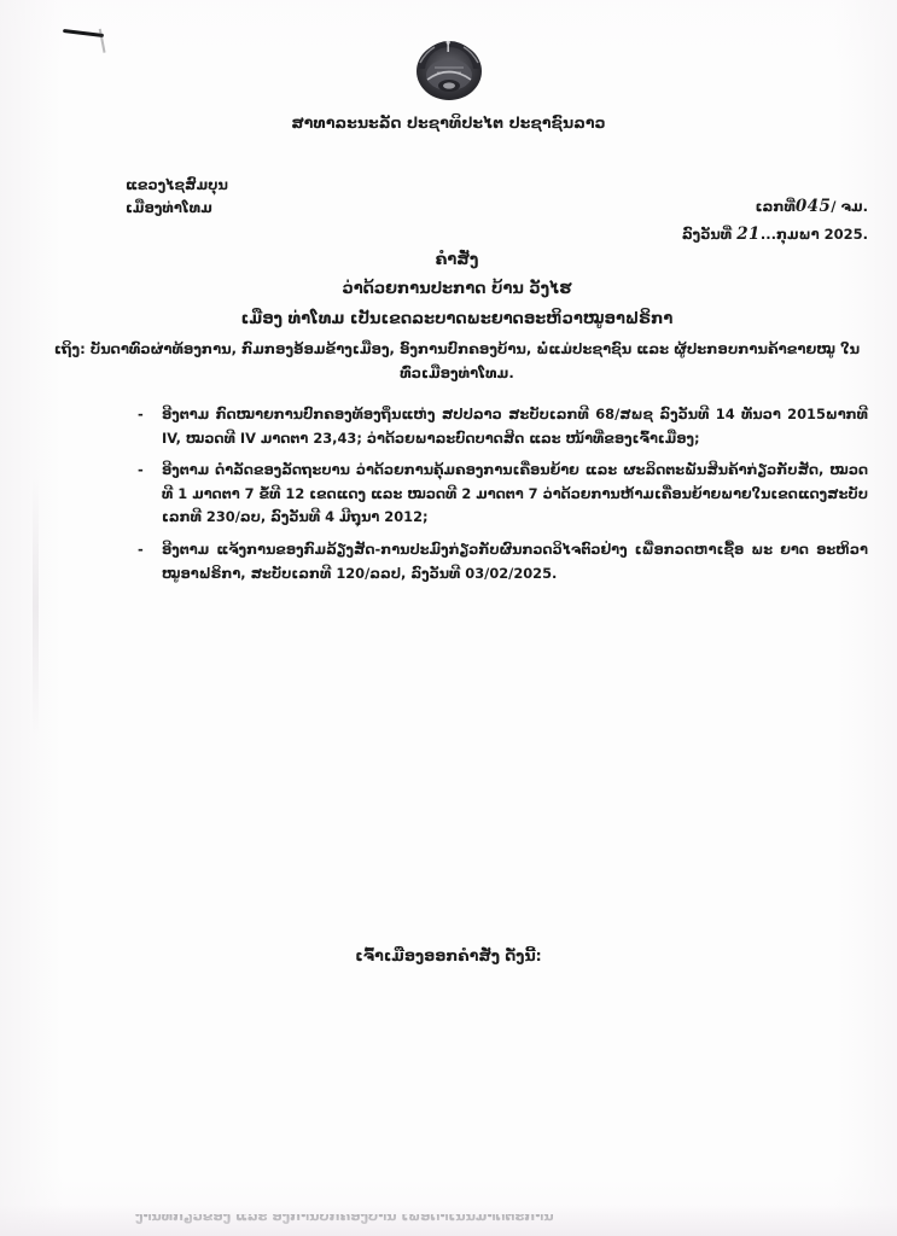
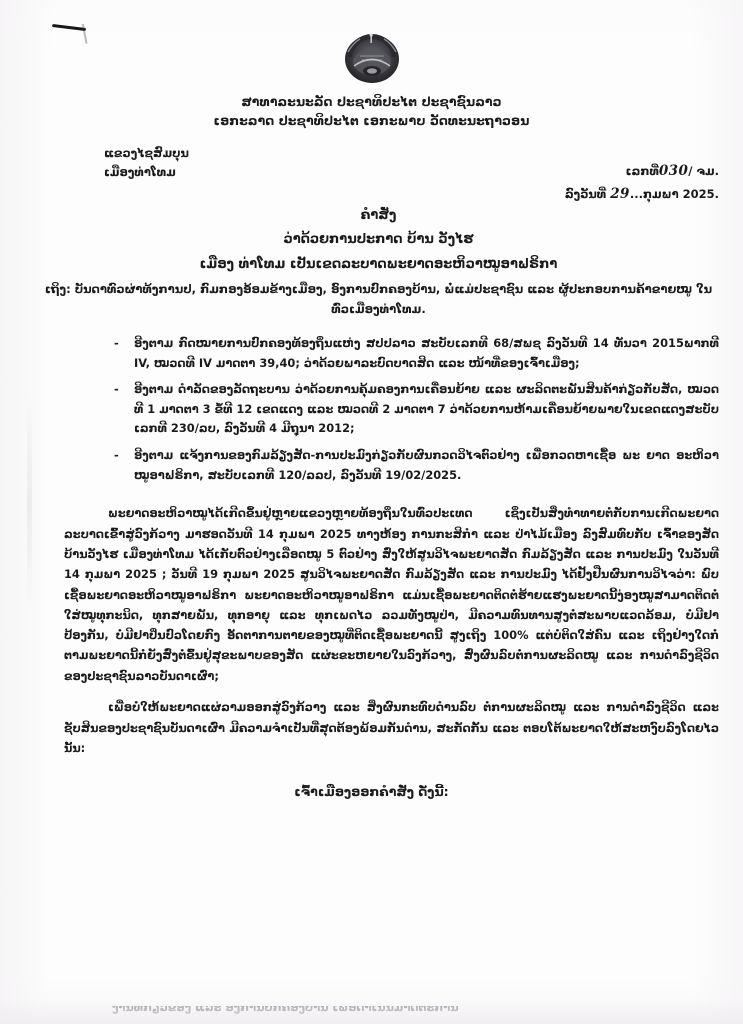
  ສາທາລະນະລັດ ປະຊາທິປະໄຕ ປະຊາຊົນລາວ
+ ເອກະລາດ ປະຊາທິປະໄຕ ເອກະພາບ ວັດທະນະຖາວອນ
  ແຂວງໄຊສົມບຸນ
  ເມືອງທ່າໂທມ
- ເລກທີ່045/ ຈມ.
+ ເລກທີ່030/ ຈມ.
- ລົງວັນທີ່ 21...ກຸມພາ 2025.
+ ລົງວັນທີ່ 29...ກຸມພາ 2025.
  ຄຳສັ່ງ
  ວ່າດ້ວຍການປະກາດ ບ້ານ ວັງໄຮ
  ເມືອງ ທ່າໂທມ ເປັນເຂດລະບາດພະຍາດອະຫິວາໝູອາຟຣິກາ
- ເຖິງ: ບັນດາທົວຜ່າທ້ອງການ, ກົມກອງອ້ອມຂ້າງເມືອງ, ອົງການປົກຄອງບ້ານ, ພໍ່ແມ່ປະຊາຊົນ ແລະ ຜູ້ປະກອບການຄ້າຂາຍໝູ ໃນທົ່ວເມືອງທ່າໂທມ.
+ ເຖິງ: ບັນດາທົວຜ່າທ້ງການປ, ກົມກອງອ້ອມຂ້າງເມືອງ, ອົງການປົກຄອງບ້ານ, ພໍ່ແມ່ປະຊາຊົນ ແລະ ຜູ້ປະກອບການຄ້າຂາຍໝູ ໃນທົ່ວເມືອງທ່າໂທມ.
  -
- ອີງຕາມ ກົດໝາຍການປົກຄອງທ້ອງຖິ່ນແຫ່ງ ສປປລາວ ສະບັບເລກທີ 68/ສພຊ ລົງວັນທີ 14 ທັນວາ 2015ພາກທີ IV, ໝວດທີ IV ມາດຕາ 23,43; ວ່າດ້ວຍພາລະບົດບາດສິດ ແລະ ໜ້າທີ່ຂອງເຈົ້າເມືອງ;
+ ອີງຕາມ ກົດໝາຍການປົກຄອງທ້ອງຖິ່ນແຫ່ງ ສປປລາວ ສະບັບເລກທີ 68/ສພຊ ລົງວັນທີ 14 ທັນວາ 2015ພາກທີ IV, ໝວດທີ IV ມາດຕາ 39,40; ວ່າດ້ວຍພາລະບົດບາດສິດ ແລະ ໜ້າທີ່ຂອງເຈົ້າເມືອງ;
  -
- ອີງຕາມ ດຳລັດຂອງລັດຖະບານ ວ່າດ້ວຍການຄຸ້ມຄອງການເຄື່ອນຍ້າຍ ແລະ ຜະລິດຕະພັນສິນຄ້າກ່ຽວກັບສັດ, ໝວດທີ 1 ມາດຕາ 7 ຂໍ້ທີ 12 ເຂດແດງ ແລະ ໝວດທີ 2 ມາດຕາ 7 ວ່າດ້ວຍການຫ້າມເຄື່ອນຍ້າຍພາຍໃນເຂດແດງສະບັບເລກທີ 230/ລບ, ລົງວັນທີ 4 ມີຖຸນາ 2012;
+ ອີງຕາມ ດຳລັດຂອງລັດຖະບານ ວ່າດ້ວຍການຄຸ້ມຄອງການເຄື່ອນຍ້າຍ ແລະ ຜະລິດຕະພັນສິນຄ້າກ່ຽວກັບສັດ, ໝວດທີ 1 ມາດຕາ 3 ຂໍ້ທີ 12 ເຂດແດງ ແລະ ໝວດທີ 2 ມາດຕາ 7 ວ່າດ້ວຍການຫ້າມເຄື່ອນຍ້າຍພາຍໃນເຂດແດງສະບັບເລກທີ 230/ລບ, ລົງວັນທີ 4 ມີຖຸນາ 2012;
  -
- ອີງຕາມ ແຈ້ງການຂອງກົມລ້ຽງສັດ-ການປະມົງກ່ຽວກັບຜົນກວດວິໄຈຕົວຢ່າງ ເພື່ອກວດຫາເຊື້ອ ພະ ຍາດ ອະຫິວາໝູອາຟຣິກາ, ສະບັບເລກທີ 120/ລລປ, ລົງວັນທີ 03/02/2025.
+ ອີງຕາມ ແຈ້ງການຂອງກົມລ້ຽງສັດ-ການປະມົງກ່ຽວກັບຜົນກວດວິໄຈຕົວຢ່າງ ເພື່ອກວດຫາເຊື້ອ ພະ ຍາດ ອະຫິວາໝູອາຟຣິກາ, ສະບັບເລກທີ 120/ລລປ, ລົງວັນທີ 19/02/2025.
+ ພະຍາດອະຫິວາໝູໄດ້ເກີດຂຶ້ນຢູ່ຫຼາຍແຂວງຫຼາຍທ້ອງຖິ່ນໃນທົ່ວປະເທດ ເຊິ່ງເປັນສິ່ງທຳທາຍຕໍ່ກັບການເກີດພະຍາດລະບາດເຂົ້າສູ່ວົງກ້ວາງ ມາຮອດວັນທີ 14 ກຸມພາ 2025 ທາງຫ້ອງ ການກະສິກຳ ແລະ ປ່າໄມ້ເມືອງ ລົງສົມທົບກັບ ເຈົ້າຂອງສັດ ບ້ານວັງໄຮ ເມືອງທ່າໂທມ ໄດ້ເກັບຕົວຢ່າງເລືອດໝູ 5 ຕົວຢ່າງ ສົ່ງໃຫ້ສູນວິໄຈພະຍາດສັດ ກົມລ້ຽງສັດ ແລະ ການປະມົງ ໃນວັນທີ 14 ກຸມພາ 2025 ; ວັນທີ 19 ກຸມພາ 2025 ສູນວິໄຈພະຍາດສັດ ກົມລ້ຽງສັດ ແລະ ການປະມົງ ໄດ້ຢັ້ງຢືນຜົນການວິໄຈວ່າ: ພົບເຊື້ອພະຍາດອະຫິວາໝູອາຟຣິກາ ພະຍາດອະຫິວາໝູອາຟຣິກາ ແມ່ນເຊື້ອພະຍາດຕິດຕໍ່ຮ້າຍແຮງພະຍາດນີ້ງ່ອງໝູສາມາດຕິດຕໍ່ໃສ່ໝູທຸກະນິດ, ທຸກສາຍພັນ, ທຸກອາຍຸ ແລະ ທຸກເພດໄວ ລວມທັງໝູປ່າ, ມີຄວາມທົນທານສູງຕໍ່ສະພາບແວດລ້ອມ, ບໍ່ມີຢາປ້ອງກັນ, ບໍ່ມີຢາປິ່ນປົວໂດຍກົງ ອັດຕາການຕາຍຂອງໝູທີ່ຕິດເຊື້ອພະຍາດນີ້ ສູງເຖິງ 100% ແຕ່ບໍ່ຕິດໃສ່ຄົນ ແລະ ເຖິງຢ່າງໃດກໍ່ຕາມພະຍາດນີ້ກໍ່ຍັງສົ່ງຕໍ່ຂົ້ນຢູ່ສຸຂະພາບຂອງສັດ ແຜ່ະຂະຫຍາຍໃນວົງກ້ວາງ, ສົ່ງຜົນລົບຕໍ່ການຜະລິດໝູ ແລະ ການດຳລົງຊີວິດຂອງປະຊາຊົນລາວບັນດາເຜົ່າ;
+ ເພື່ອບໍ່ໃຫ້ພະຍາດແຜ່ລາມອອກສູ່ວົງກ້ວາງ ແລະ ສິ່ງຜົນກະທົບດຳນລົບ ຕໍ່ການຜະລິດໝູ ແລະ ການດຳລົງຊີວິດ ແລະ ຊັບສິນຂອງປະຊາຊົນບັນດາເຜົ່າ ມີຄວາມຈຳເປັນທີ່ສຸດຕ້ອງພ້ອມກັນດຳນ, ສະກັດກັ້ນ ແລະ ຕອບໂຕ້ພະຍາດໃຫ້ສະຫງົບລົງໂດຍໄວນັ້ນ:
  ເຈົ້າເມືອງອອກຄຳສັ່ງ ດັ່ງນີ້:
